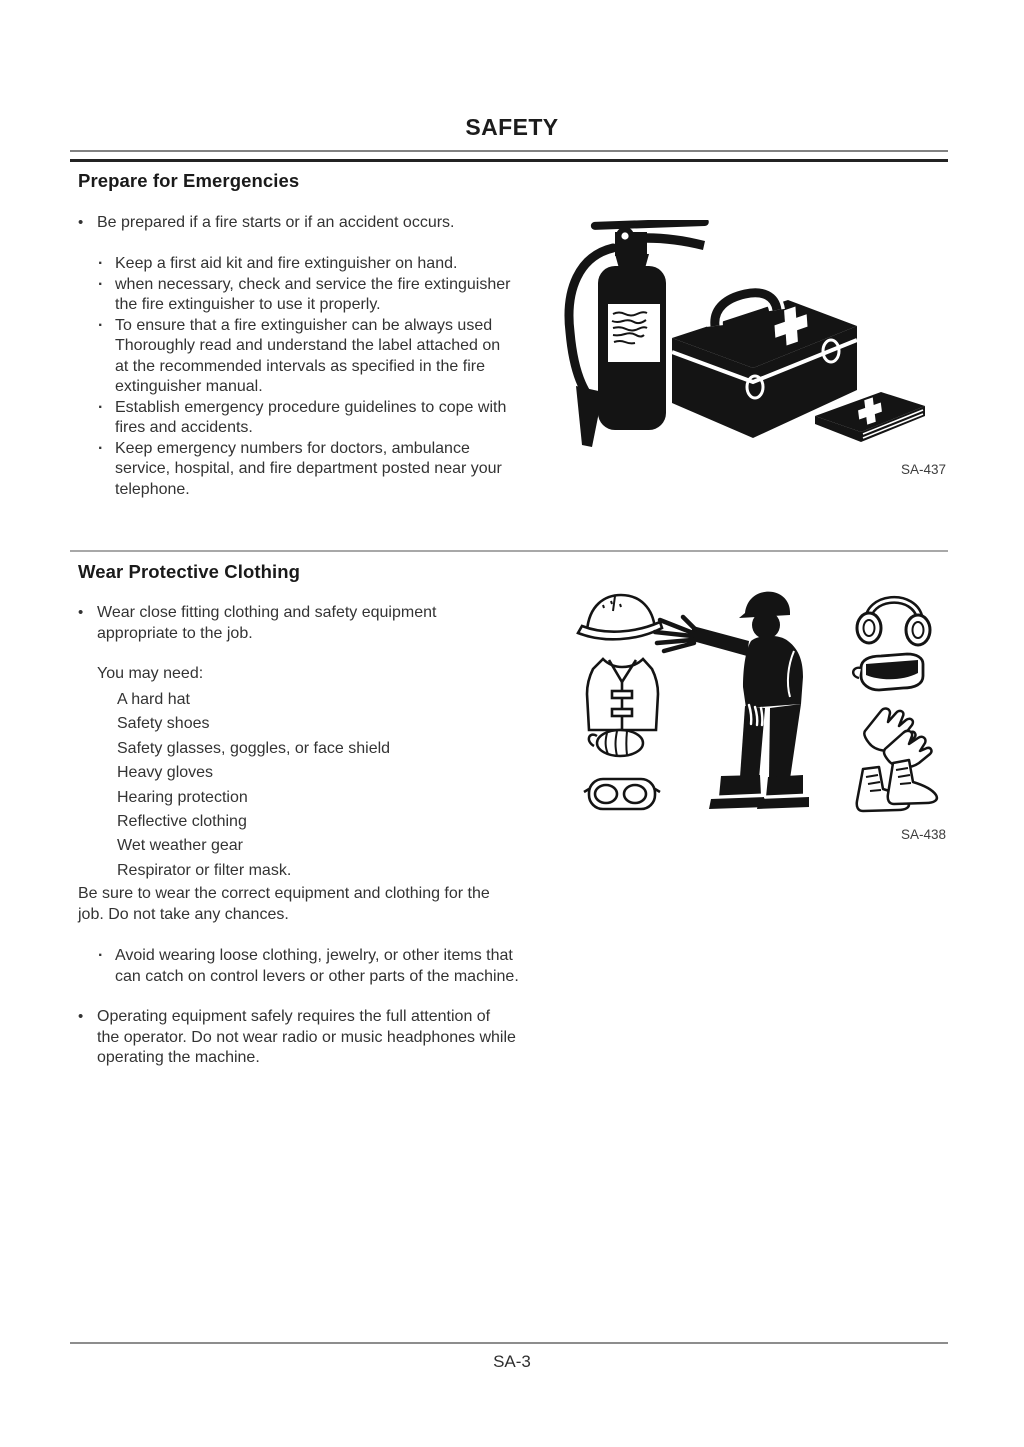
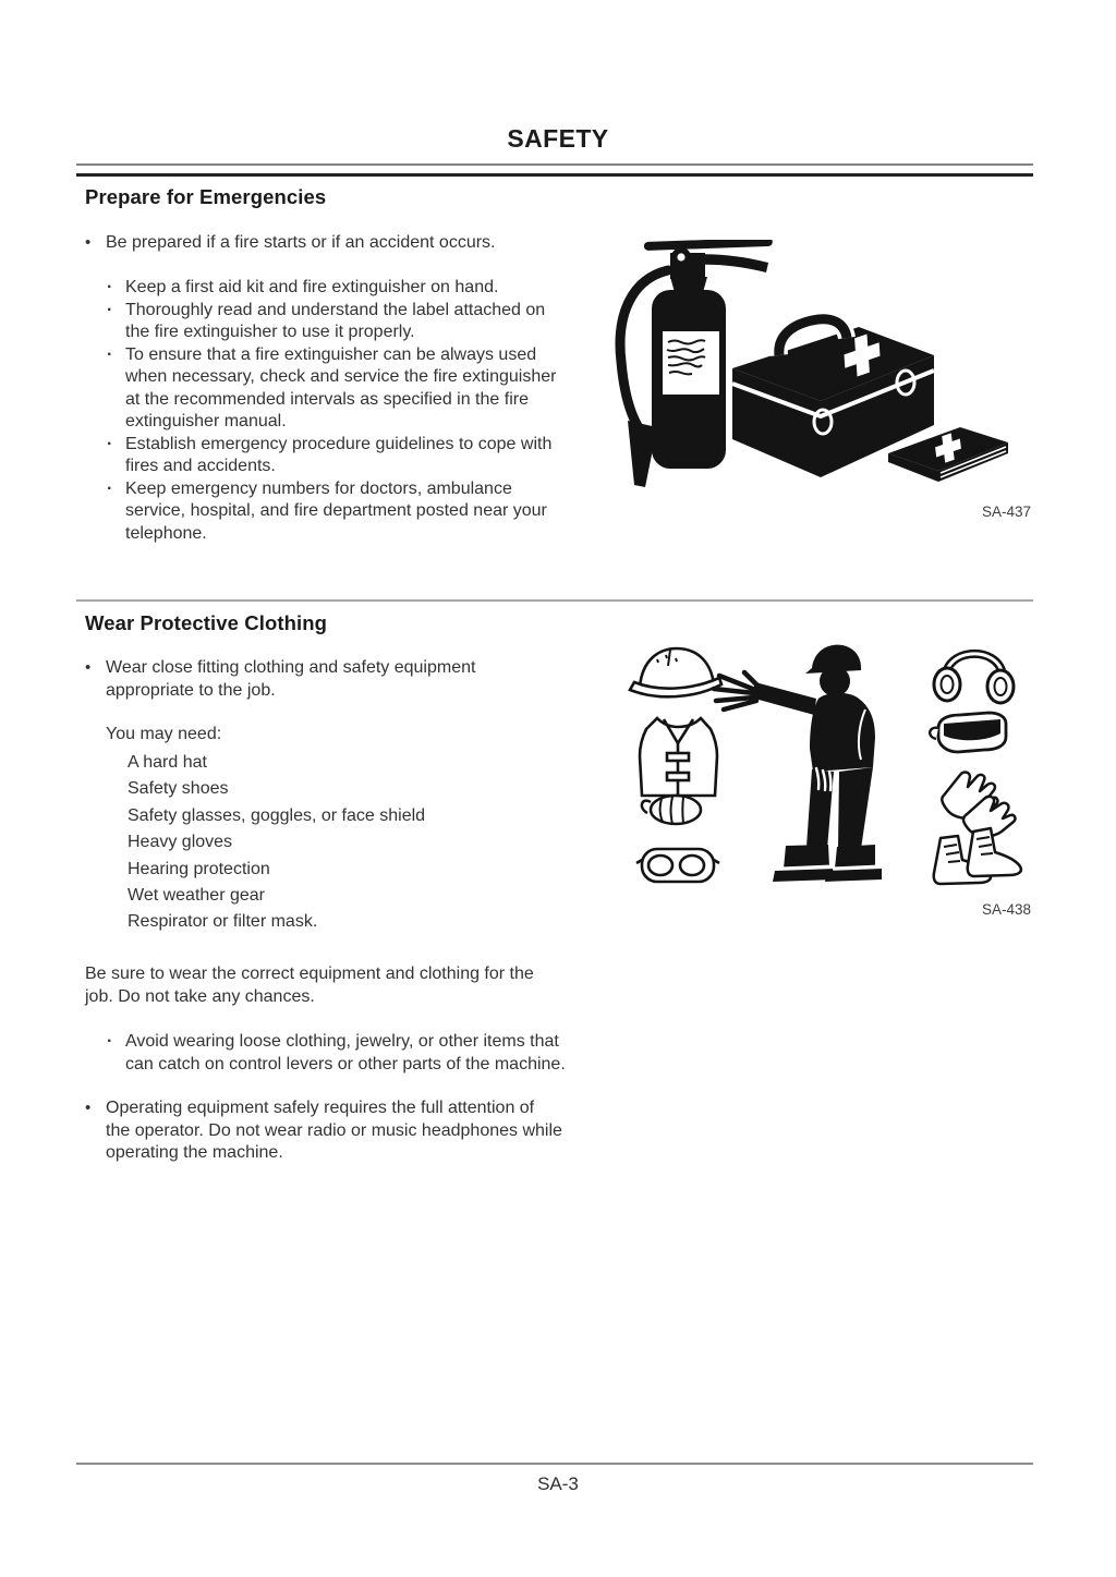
  SAFETY
  Prepare for Emergencies
  •
  Be prepared if a fire starts or if an accident occurs.
  ·
  Keep a first aid kit and fire extinguisher on hand.
  ·
- when necessary, check and service the fire extinguisher
+ Thoroughly read and understand the label attached on
  the fire extinguisher to use it properly.
  ·
  To ensure that a fire extinguisher can be always used
- Thoroughly read and understand the label attached on
+ when necessary, check and service the fire extinguisher
  at the recommended intervals as specified in the fire
  extinguisher manual.
  ·
  Establish emergency procedure guidelines to cope with
  fires and accidents.
  ·
  Keep emergency numbers for doctors, ambulance
  service, hospital, and fire department posted near your
  telephone.
  SA-437
  Wear Protective Clothing
  •
  Wear close fitting clothing and safety equipment
  appropriate to the job.
  You may need:
  A hard hat
  Safety shoes
  Safety glasses, goggles, or face shield
  Heavy gloves
  Hearing protection
- Reflective clothing
  Wet weather gear
  Respirator or filter mask.
  Be sure to wear the correct equipment and clothing for the
  job. Do not take any chances.
  ·
  Avoid wearing loose clothing, jewelry, or other items that
  can catch on control levers or other parts of the machine.
  •
  Operating equipment safely requires the full attention of
  the operator. Do not wear radio or music headphones while
  operating the machine.
  SA-438
  SA-3
